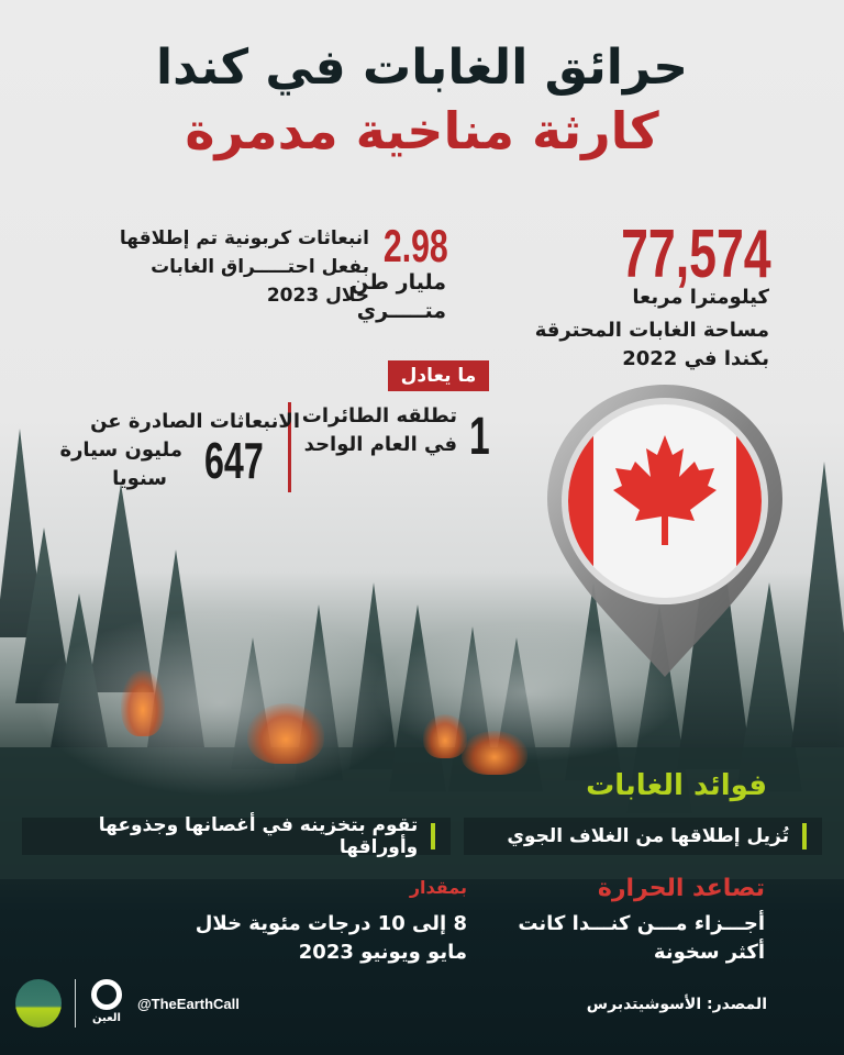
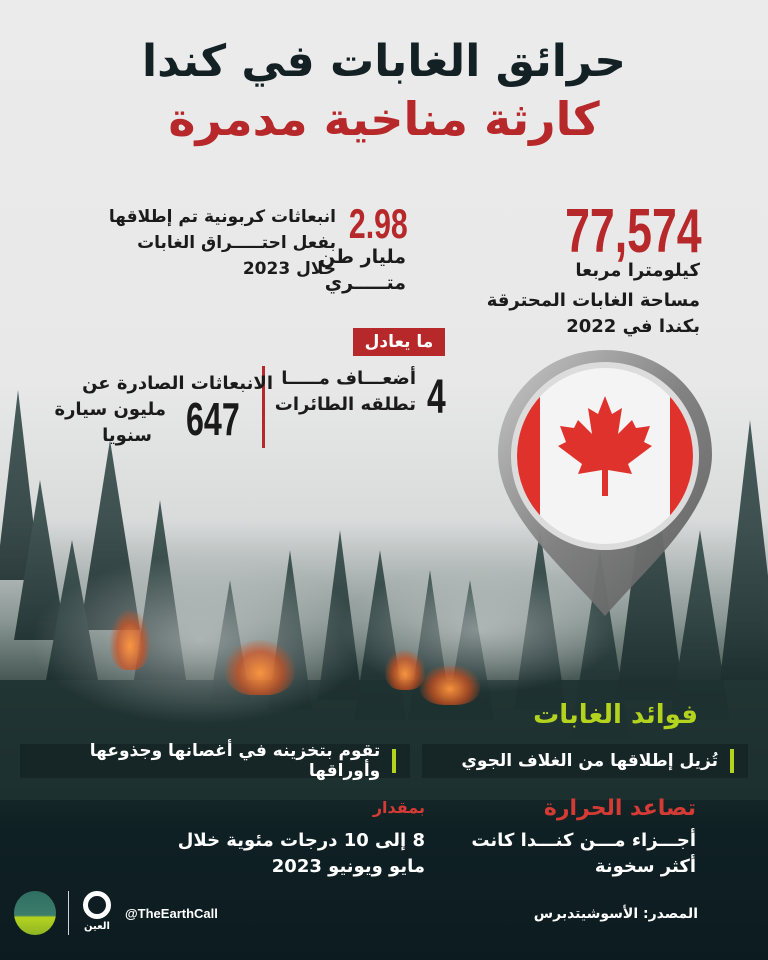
  حرائق الغابات في كندا
  كارثة مناخية مدمرة
  77,574
  كيلومترا مربعا
  مساحة الغابات المحترقة
  بكندا في 2022
  2.98
  مليار طن
  متـــــري
  انبعاثات كربونية تم إطلاقها
  بفعل احتـــــراق الغابات
  خلال 2023
  ما يعادل
- 1
+ 4
+ أضعـــاف مـــــا
  تطلقه الطائرات
- في العام الواحد
  الانبعاثات الصادرة عن
  647
  مليون سيارة
  سنويا
  فوائد الغابات
  تُزيل إطلاقها من الغلاف الجوي
  تقوم بتخزينه في أغصانها وجذوعها وأوراقها
  تصاعد الحرارة
  أجـــزاء مـــن كنـــدا كانت
  أكثر سخونة
  بمقدار
  8 إلى 10 درجات مئوية خلال
  مايو ويونيو 2023
  المصدر: الأسوشيتدبرس
  العين
  @TheEarthCall
